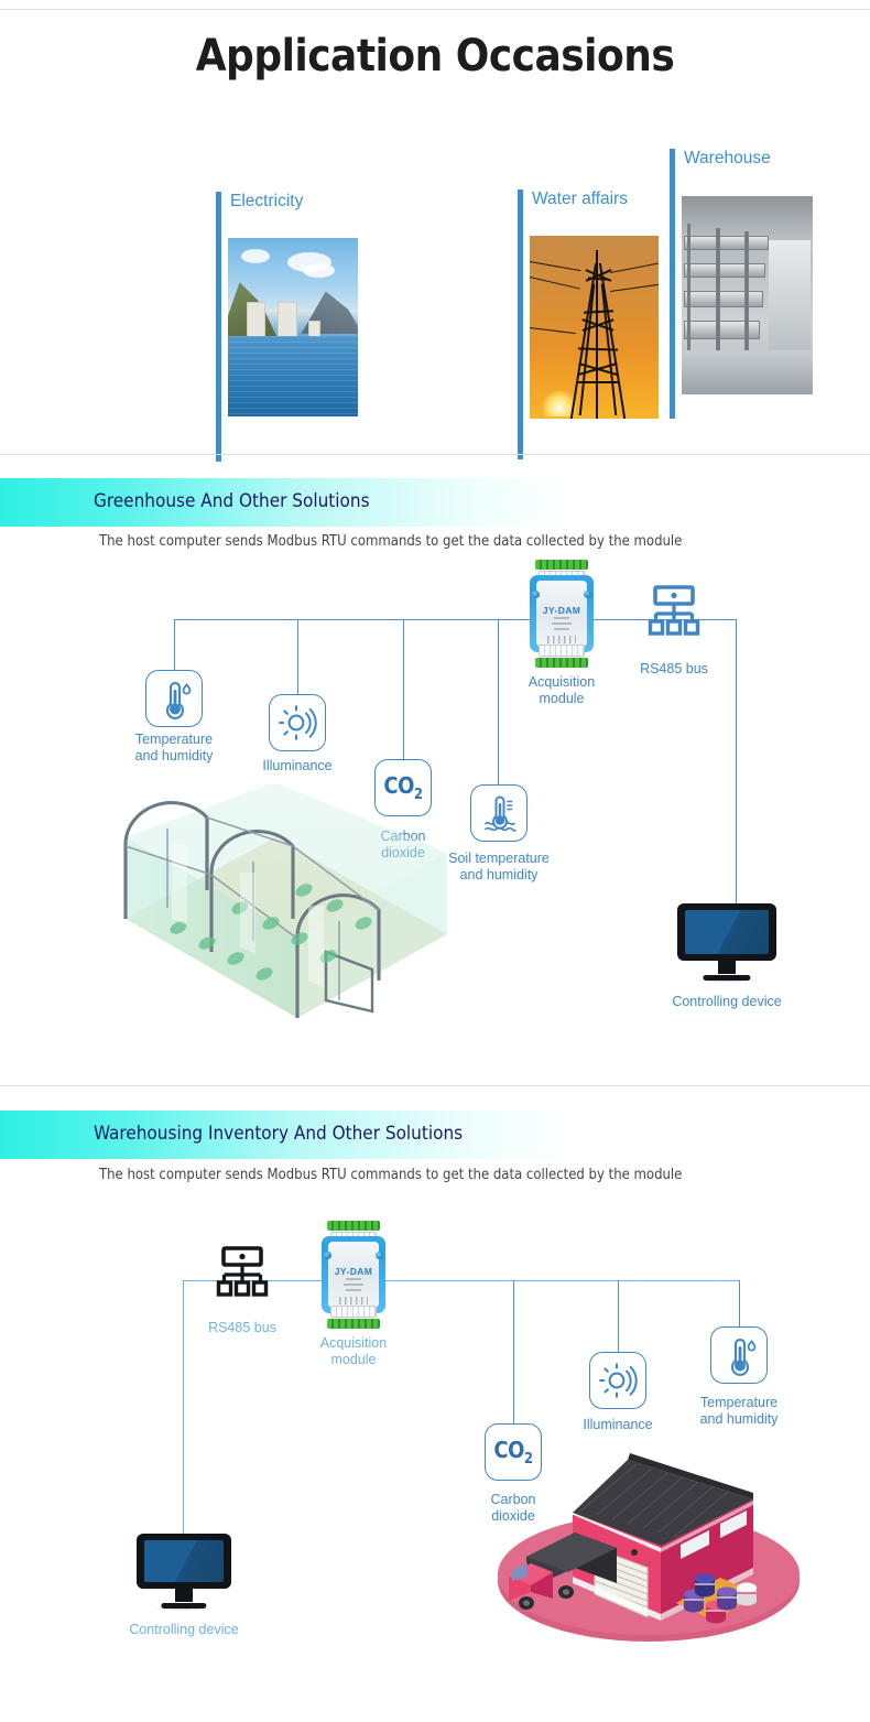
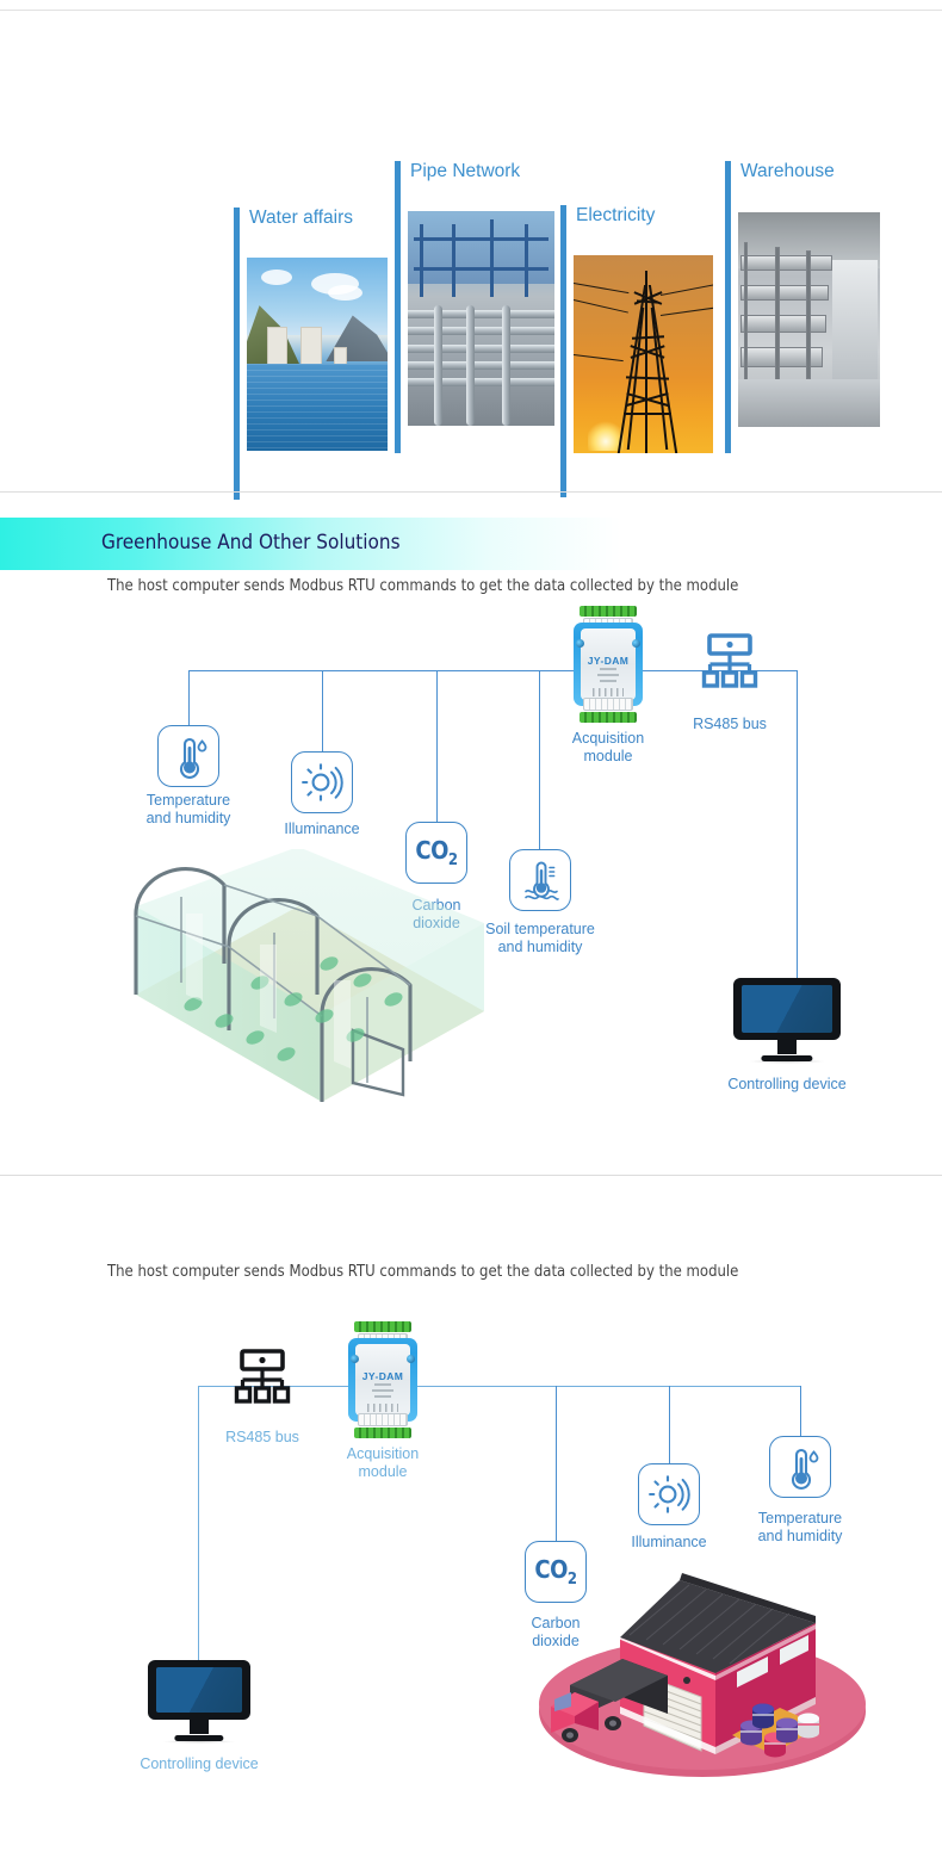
- Application Occasions
- Electricity
+ Water affairs
+ Pipe Network
- Water affairs
+ Electricity
  Warehouse
  Greenhouse And Other Solutions
  The host computer sends Modbus RTU commands to get the data collected by the module
  Temperature
  and humidity
  Illuminance
  CO2
  Carbon
  dioxide
  Soil temperature
  and humidity
  JY-DAM
  Acquisition
  module
  RS485 bus
  Controlling device
- Warehousing Inventory And Other Solutions
  The host computer sends Modbus RTU commands to get the data collected by the module
  RS485 bus
  JY-DAM
  Acquisition
  module
  CO2
  Carbon
  dioxide
  Illuminance
  Temperature
  and humidity
  Controlling device
